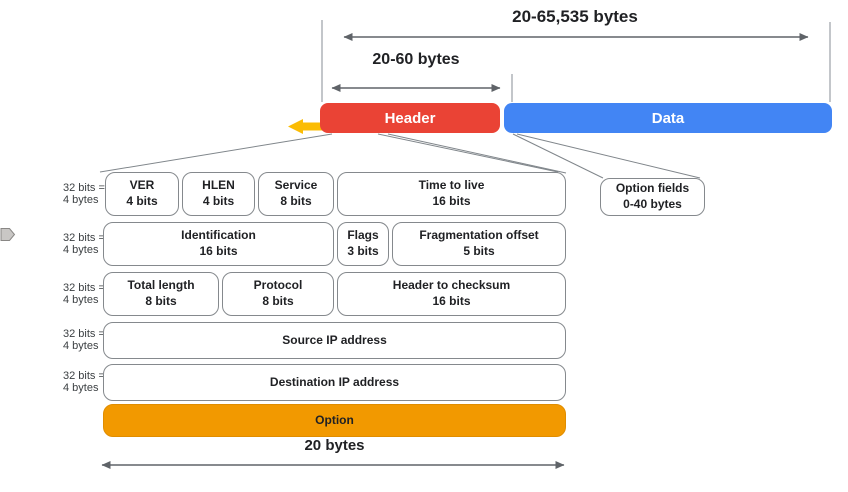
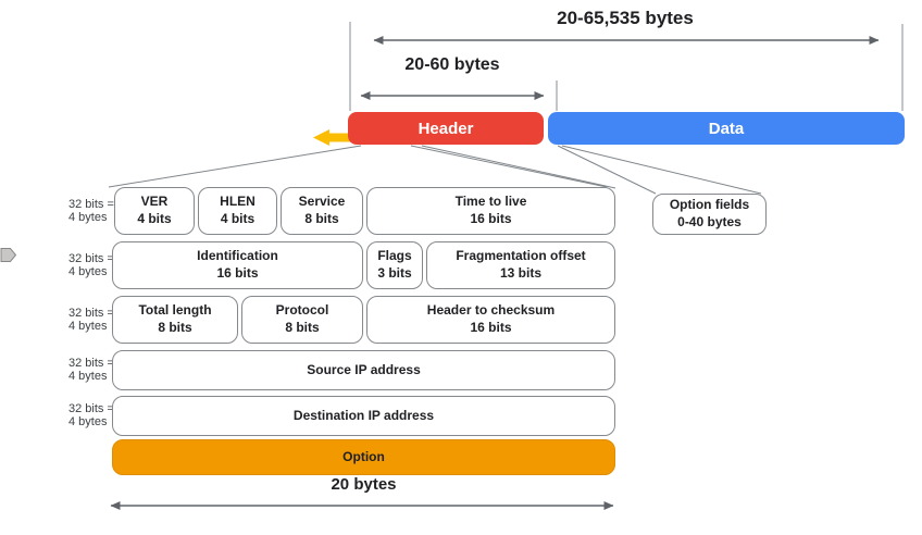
  20-65,535 bytes
  20-60 bytes
  Header
  Data
  32 bits =
  4 bytes
  32 bits =
  4 bytes
  32 bits =
  4 bytes
  32 bits =
  4 bytes
  32 bits =
  4 bytes
  VER
  4 bits
  HLEN
  4 bits
  Service
  8 bits
  Time to live
  16 bits
  Option fields
  0-40 bytes
  Identification
  16 bits
  Flags
  3 bits
  Fragmentation offset
- 5 bits
+ 13 bits
  Total length
  8 bits
  Protocol
  8 bits
  Header to checksum
  16 bits
  Source IP address
  Destination IP address
  Option
  20 bytes
